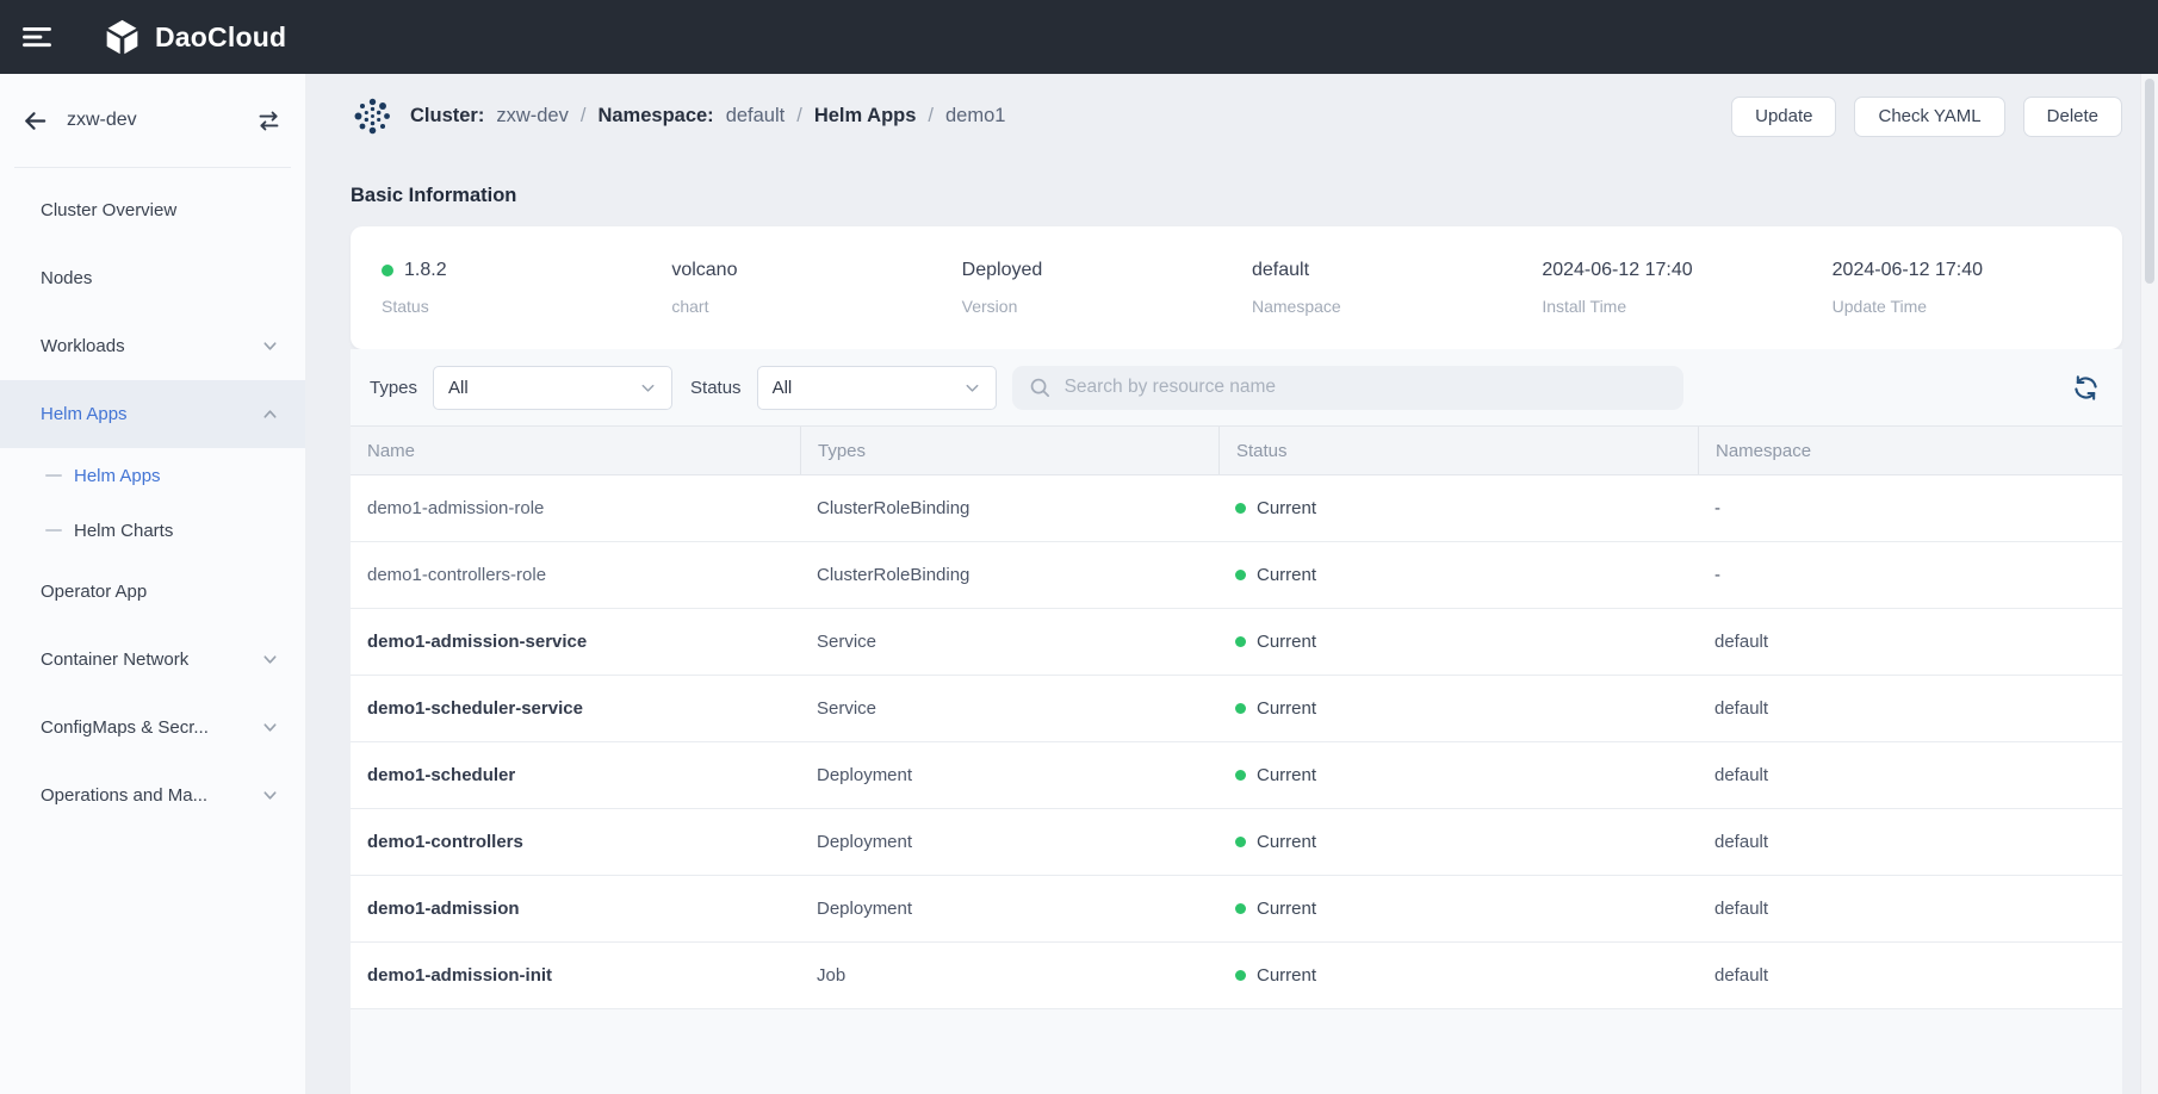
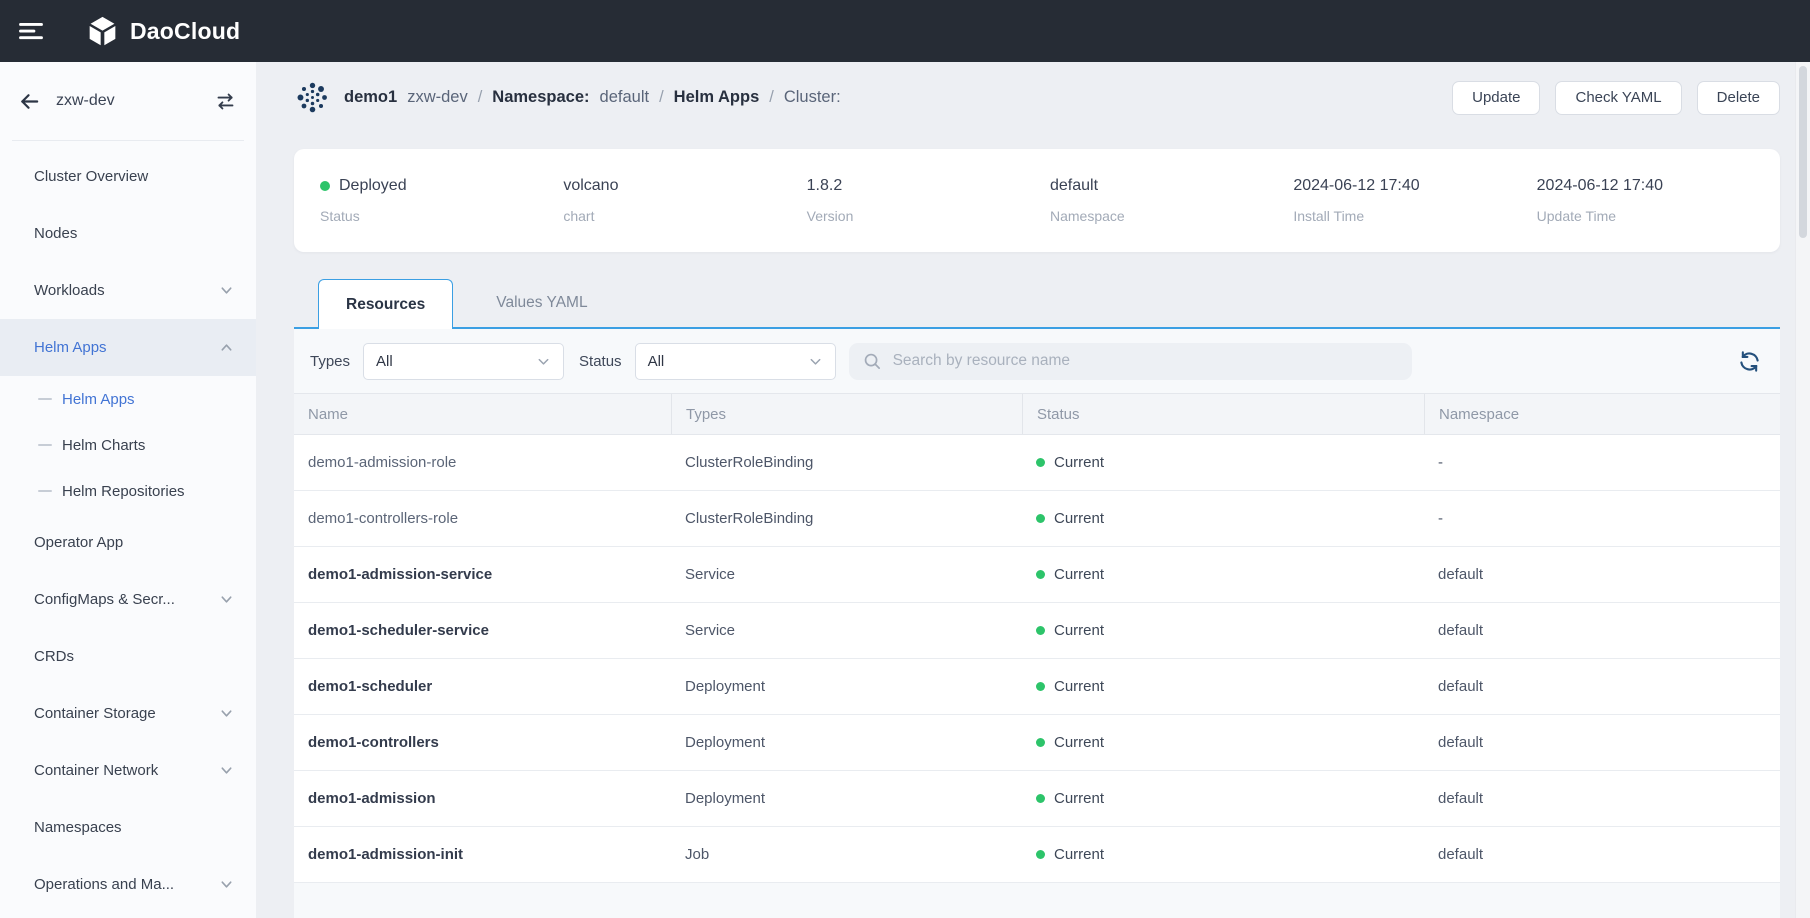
  DaoCloud
  zxw-dev
  Cluster Overview
  Nodes
  Workloads
  Helm Apps
  Helm Apps
  Helm Charts
+ Helm Repositories
  Operator App
- Container Network
+ ConfigMaps & Secr...
+ CRDs
+ Container Storage
- ConfigMaps & Secr...
+ Container Network
+ Namespaces
  Operations and Ma...
- Cluster:
+ demo1
  zxw-dev
  /
  Namespace:
  default
  /
  Helm Apps
  /
- demo1
+ Cluster:
  Update
  Check YAML
  Delete
- Basic Information
- 1.8.2
+ Deployed
  Status
  volcano
  chart
- Deployed
+ 1.8.2
  Version
  default
  Namespace
  2024-06-12 17:40
  Install Time
  2024-06-12 17:40
  Update Time
+ Resources
+ Values YAML
  Types
  All
  Status
  All
  Search by resource name
  Name
  Types
  Status
  Namespace
  demo1-admission-role
  ClusterRoleBinding
  Current
  -
  demo1-controllers-role
  ClusterRoleBinding
  Current
  -
  demo1-admission-service
  Service
  Current
  default
  demo1-scheduler-service
  Service
  Current
  default
  demo1-scheduler
  Deployment
  Current
  default
  demo1-controllers
  Deployment
  Current
  default
  demo1-admission
  Deployment
  Current
  default
  demo1-admission-init
  Job
  Current
  default
